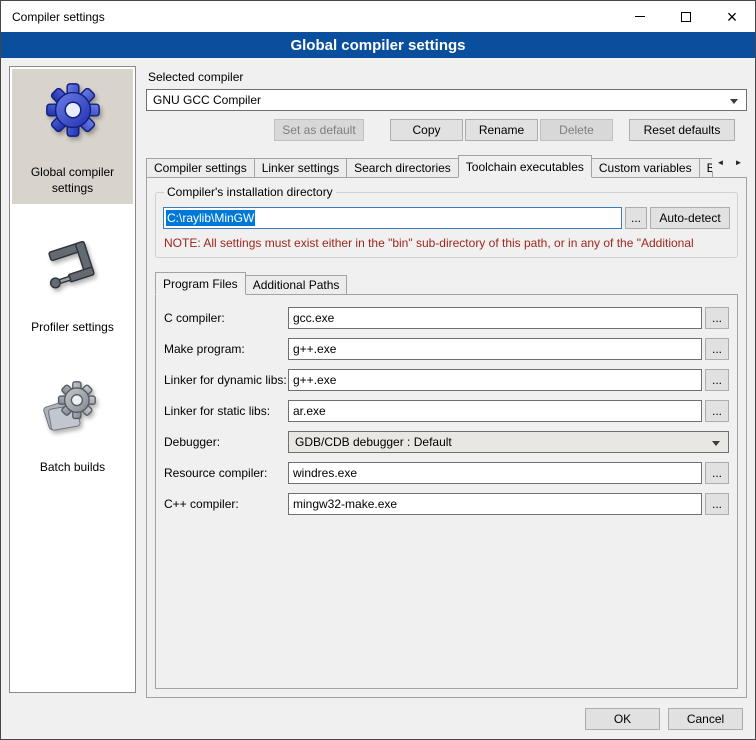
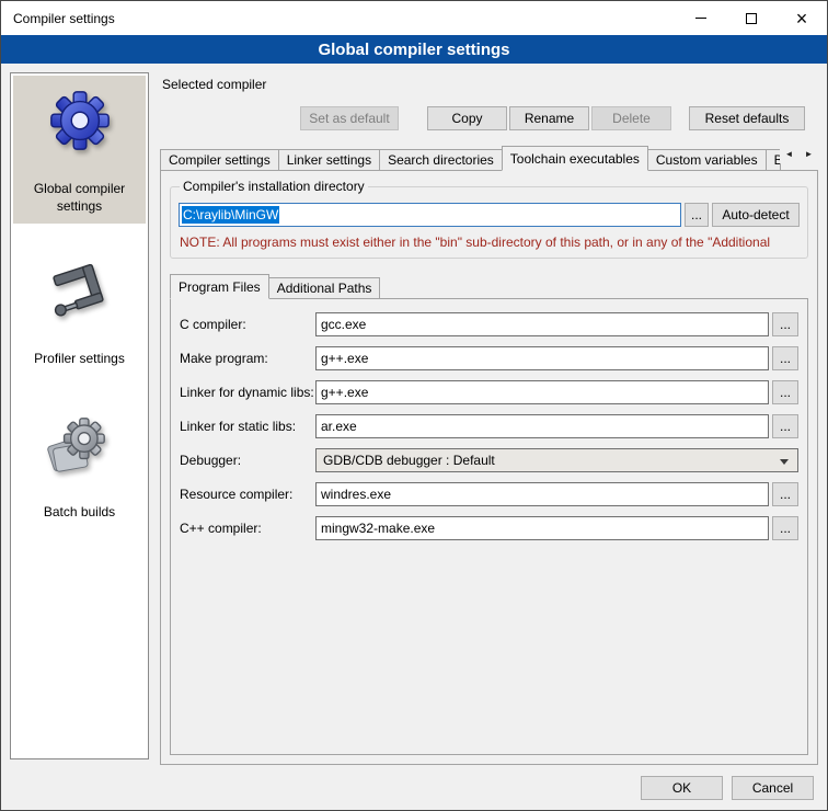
  Compiler settings
  ×
  Global compiler settings
  Global compiler settings
  Profiler settings
  Batch builds
  Selected compiler
- GNU GCC Compiler
  Set as default
  Copy
  Rename
  Delete
  Reset defaults
  Compiler settings
  Linker settings
  Search directories
  Toolchain executables
  Custom variables
  ◄
  ►
  Compiler's installation directory
  C:\raylib\MinGW
  ...
  Auto-detect
- NOTE: All settings must exist either in the "bin" sub-directory of this path, or in any of the "Additional
+ NOTE: All programs must exist either in the "bin" sub-directory of this path, or in any of the "Additional
  Program Files
  Additional Paths
  C compiler:
  gcc.exe
  ...
  Make program:
  g++.exe
  ...
  Linker for dynamic libs:
  g++.exe
  ...
  Linker for static libs:
  ar.exe
  ...
  Debugger:
  GDB/CDB debugger : Default
  Resource compiler:
  windres.exe
  ...
  C++ compiler:
  mingw32-make.exe
  ...
  OK
  Cancel
